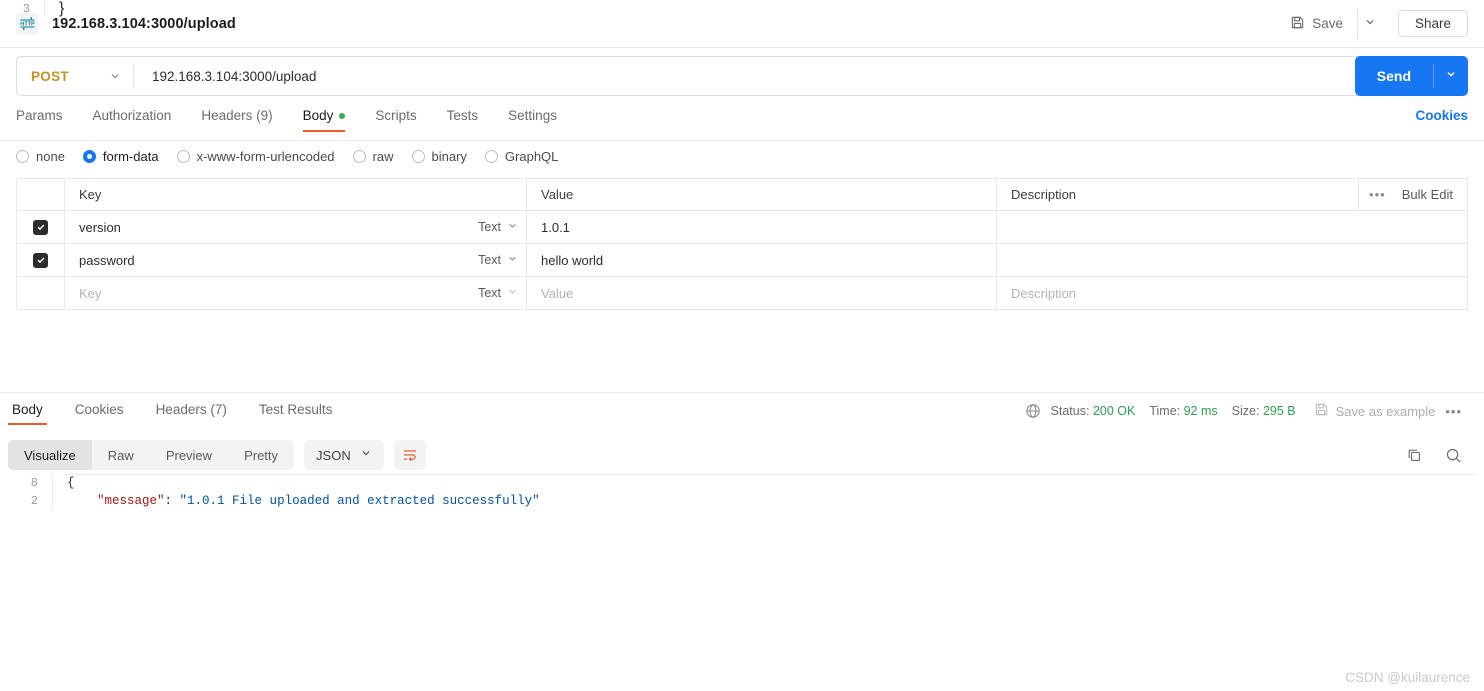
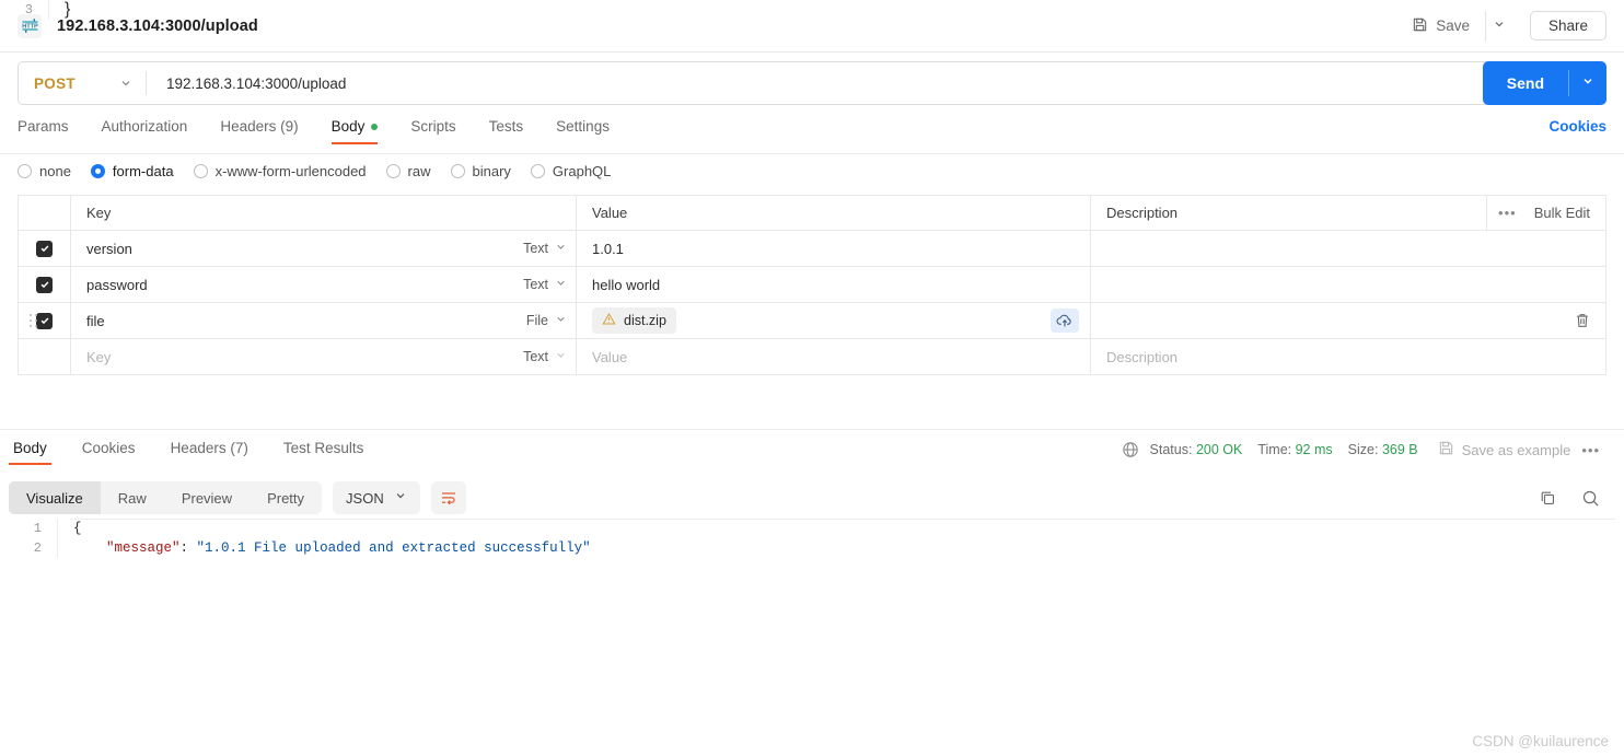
  192.168.3.104:3000/upload
  Save
  Share
  POST
  192.168.3.104:3000/upload
  Send
  Params
  Authorization
  Headers (9)
  Body
  Scripts
  Tests
  Settings
  Cookies
  none
  form-data
  x-www-form-urlencoded
  raw
  binary
  GraphQL
  Key
  Value
  Description
  •••
  Bulk Edit
  version
  Text
  1.0.1
  password
  Text
  hello world
+ file
+ File
+ dist.zip
  Key
  Text
  Value
  Description
  Body
  Cookies
  Headers (7)
  Test Results
  Status: 200 OK
  Time: 92 ms
- Size: 295 B
+ Size: 369 B
  Save as example
  •••
  Visualize
  Raw
  Preview
  Pretty
  JSON
- 8
+ 1
  {
  2
  "message"
  :
  "1.0.1 File uploaded and extracted successfully"
  3
  }
  CSDN @kuilaurence
